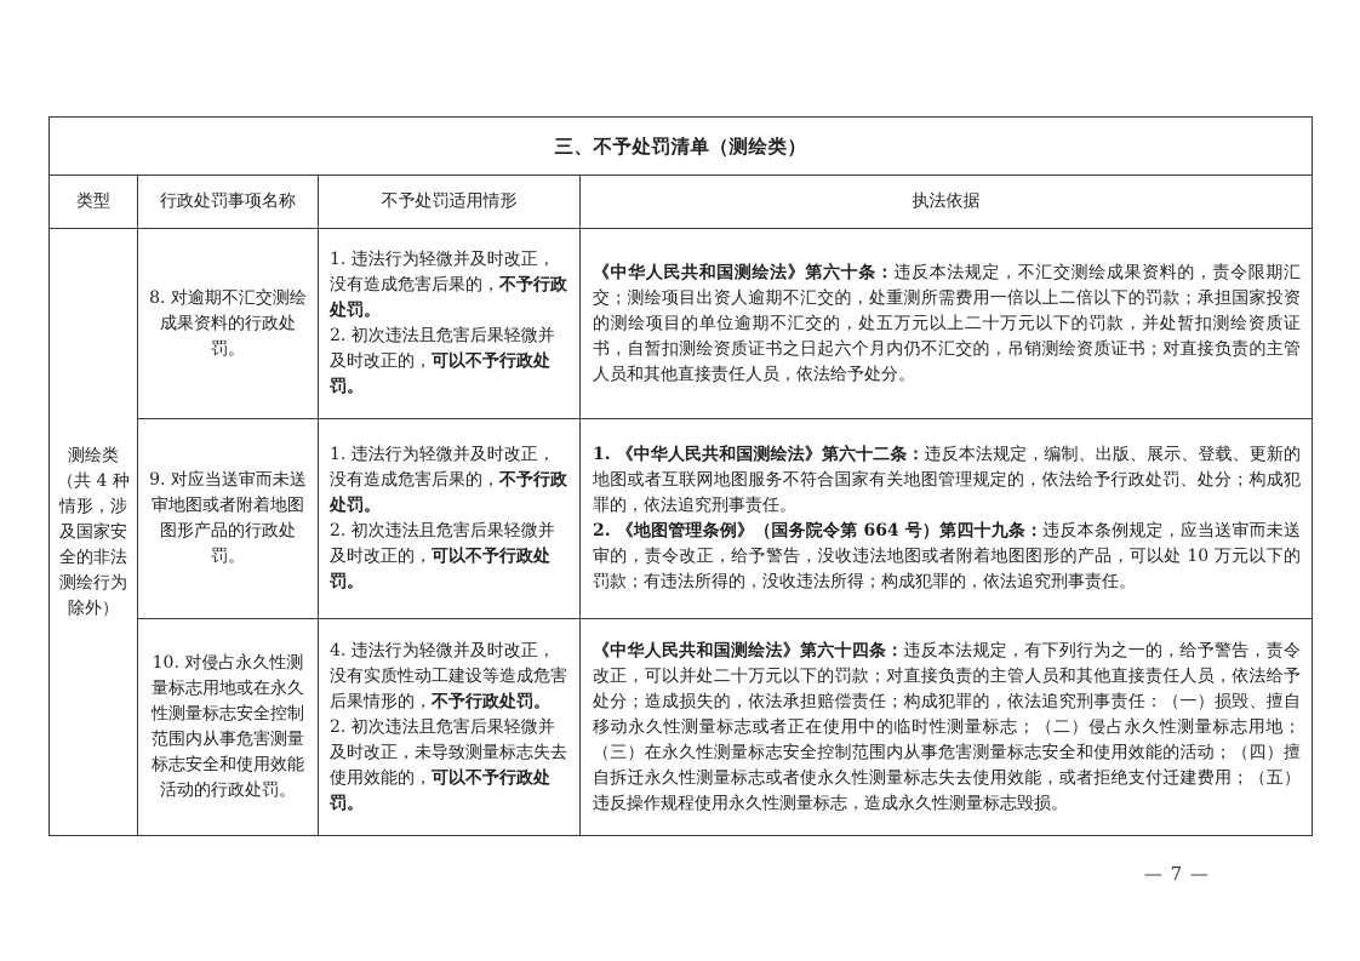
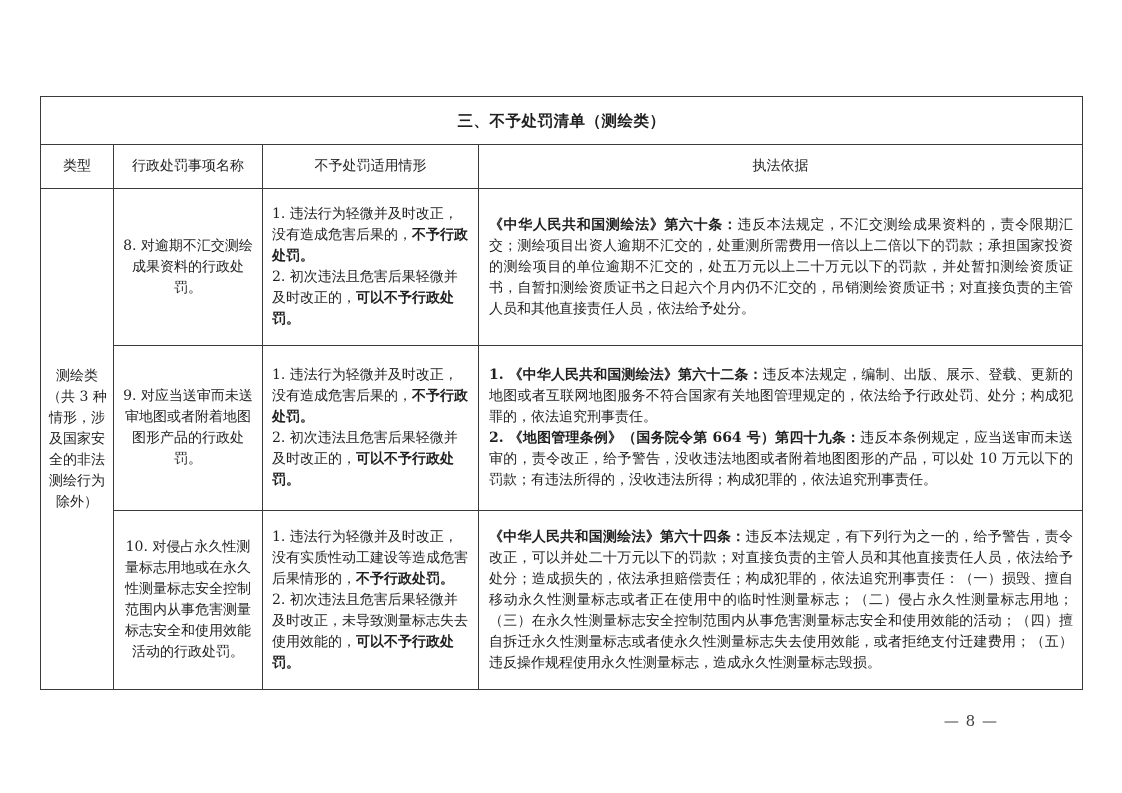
  三、不予处罚清单（测绘类）
  类型	行政处罚事项名称	不予处罚适用情形	执法依据
- 测绘类（共 4 种情形，涉及国家安全的非法测绘行为除外）	8. 对逾期不汇交测绘成果资料的行政处罚。	1. 违法行为轻微并及时改正，没有造成危害后果的，不予行政处罚。 2. 初次违法且危害后果轻微并及时改正的，可以不予行政处罚。	《中华人民共和国测绘法》第六十条：违反本法规定，不汇交测绘成果资料的，责令限期汇交；测绘项目出资人逾期不汇交的，处重测所需费用一倍以上二倍以下的罚款；承担国家投资的测绘项目的单位逾期不汇交的，处五万元以上二十万元以下的罚款，并处暂扣测绘资质证书，自暂扣测绘资质证书之日起六个月内仍不汇交的，吊销测绘资质证书；对直接负责的主管人员和其他直接责任人员，依法给予处分。
+ 测绘类（共 3 种情形，涉及国家安全的非法测绘行为除外）	8. 对逾期不汇交测绘成果资料的行政处罚。	1. 违法行为轻微并及时改正，没有造成危害后果的，不予行政处罚。 2. 初次违法且危害后果轻微并及时改正的，可以不予行政处罚。	《中华人民共和国测绘法》第六十条：违反本法规定，不汇交测绘成果资料的，责令限期汇交；测绘项目出资人逾期不汇交的，处重测所需费用一倍以上二倍以下的罚款；承担国家投资的测绘项目的单位逾期不汇交的，处五万元以上二十万元以下的罚款，并处暂扣测绘资质证书，自暂扣测绘资质证书之日起六个月内仍不汇交的，吊销测绘资质证书；对直接负责的主管人员和其他直接责任人员，依法给予处分。
  9. 对应当送审而未送审地图或者附着地图图形产品的行政处罚。	1. 违法行为轻微并及时改正，没有造成危害后果的，不予行政处罚。 2. 初次违法且危害后果轻微并及时改正的，可以不予行政处罚。	1. 《中华人民共和国测绘法》第六十二条：违反本法规定，编制、出版、展示、登载、更新的地图或者互联网地图服务不符合国家有关地图管理规定的，依法给予行政处罚、处分；构成犯罪的，依法追究刑事责任。 2. 《地图管理条例》（国务院令第 664 号）第四十九条：违反本条例规定，应当送审而未送审的，责令改正，给予警告，没收违法地图或者附着地图图形的产品，可以处 10 万元以下的罚款；有违法所得的，没收违法所得；构成犯罪的，依法追究刑事责任。
- 10. 对侵占永久性测量标志用地或在永久性测量标志安全控制范围内从事危害测量标志安全和使用效能活动的行政处罚。	4. 违法行为轻微并及时改正，没有实质性动工建设等造成危害后果情形的，不予行政处罚。 2. 初次违法且危害后果轻微并及时改正，未导致测量标志失去使用效能的，可以不予行政处罚。	《中华人民共和国测绘法》第六十四条：违反本法规定，有下列行为之一的，给予警告，责令改正，可以并处二十万元以下的罚款；对直接负责的主管人员和其他直接责任人员，依法给予处分；造成损失的，依法承担赔偿责任；构成犯罪的，依法追究刑事责任：（一）损毁、擅自移动永久性测量标志或者正在使用中的临时性测量标志；（二）侵占永久性测量标志用地；（三）在永久性测量标志安全控制范围内从事危害测量标志安全和使用效能的活动；（四）擅自拆迁永久性测量标志或者使永久性测量标志失去使用效能，或者拒绝支付迁建费用；（五）违反操作规程使用永久性测量标志，造成永久性测量标志毁损。
+ 10. 对侵占永久性测量标志用地或在永久性测量标志安全控制范围内从事危害测量标志安全和使用效能活动的行政处罚。	1. 违法行为轻微并及时改正，没有实质性动工建设等造成危害后果情形的，不予行政处罚。 2. 初次违法且危害后果轻微并及时改正，未导致测量标志失去使用效能的，可以不予行政处罚。	《中华人民共和国测绘法》第六十四条：违反本法规定，有下列行为之一的，给予警告，责令改正，可以并处二十万元以下的罚款；对直接负责的主管人员和其他直接责任人员，依法给予处分；造成损失的，依法承担赔偿责任；构成犯罪的，依法追究刑事责任：（一）损毁、擅自移动永久性测量标志或者正在使用中的临时性测量标志；（二）侵占永久性测量标志用地；（三）在永久性测量标志安全控制范围内从事危害测量标志安全和使用效能的活动；（四）擅自拆迁永久性测量标志或者使永久性测量标志失去使用效能，或者拒绝支付迁建费用；（五）违反操作规程使用永久性测量标志，造成永久性测量标志毁损。
- — 7 —
+ — 8 —
